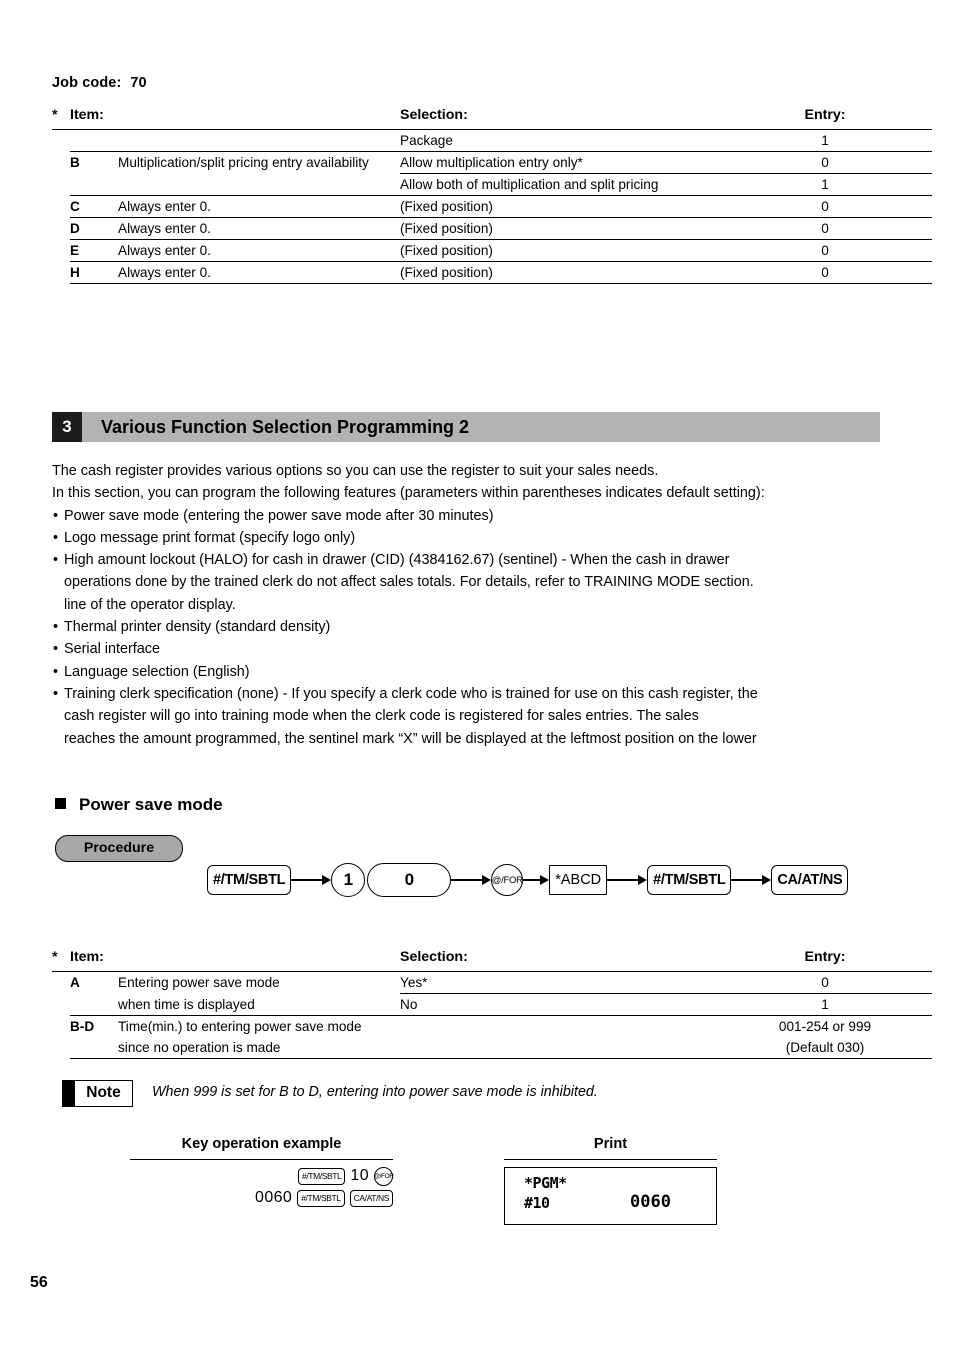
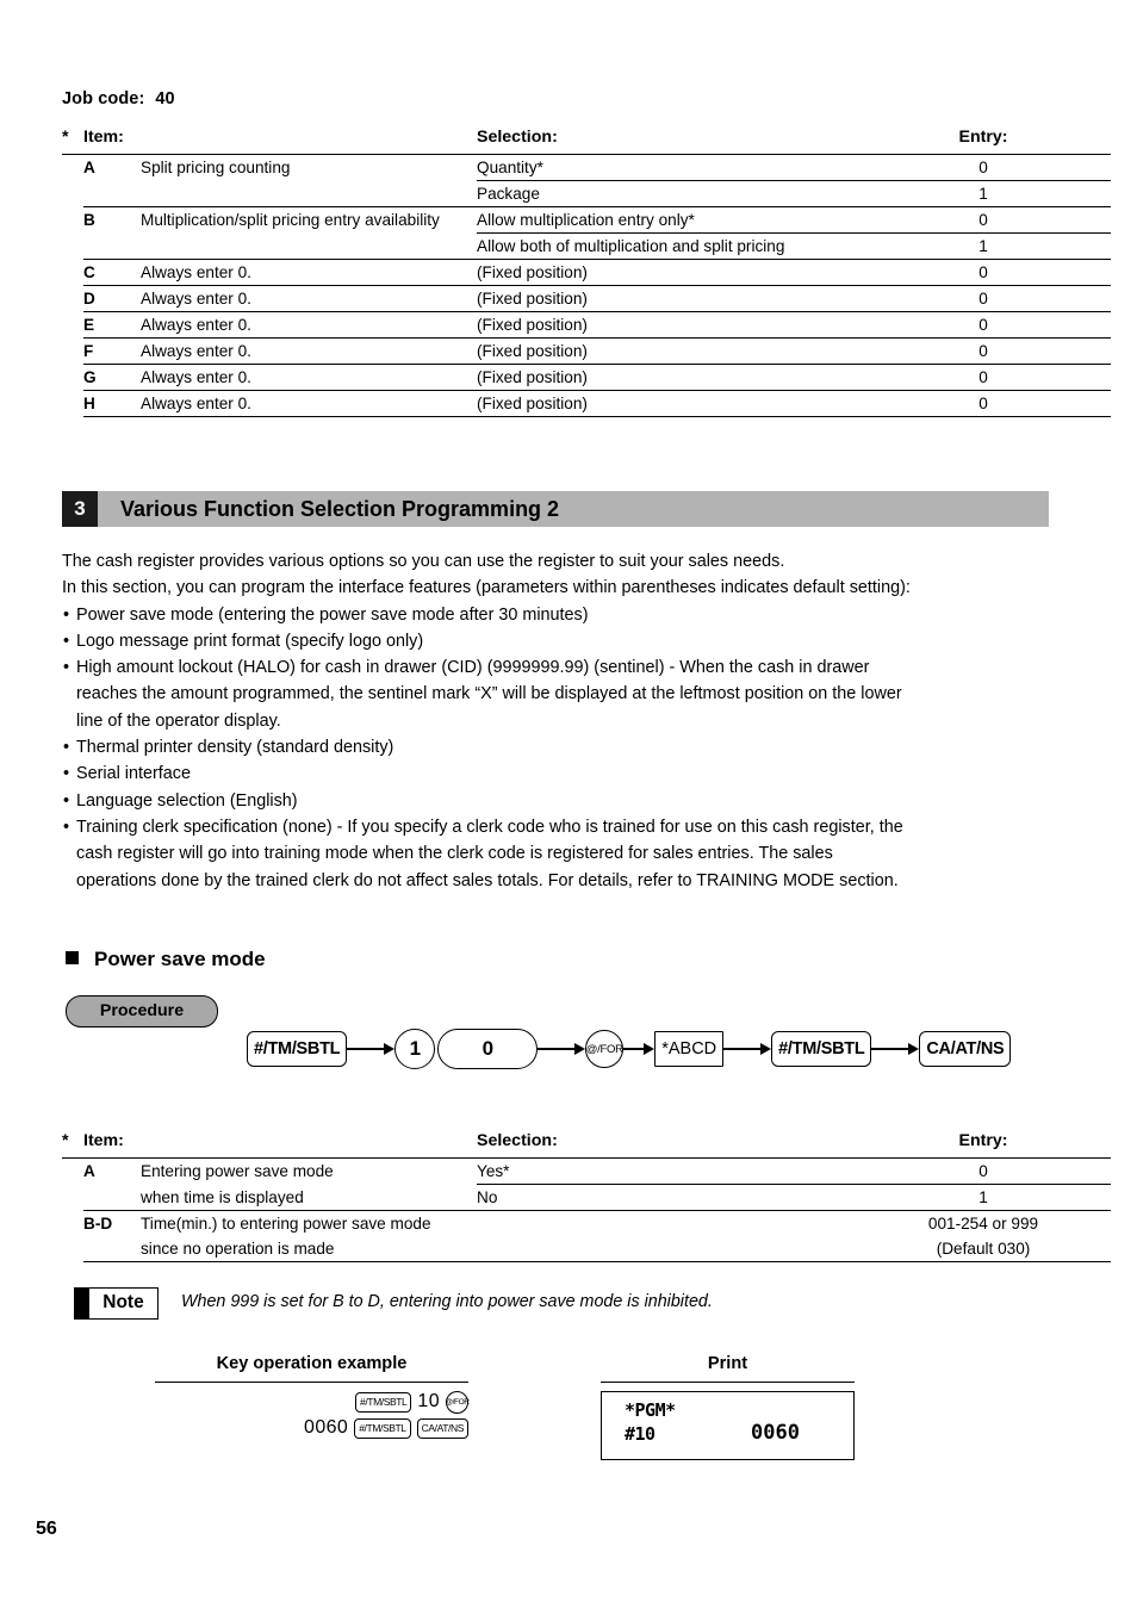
- Job code: 70
+ Job code: 40
  *	Item:		Selection:	Entry:
+ 	A	Split pricing counting	Quantity*	0
  			Package	1
  	B	Multiplication/split pricing entry availability	Allow multiplication entry only*	0
  			Allow both of multiplication and split pricing	1
  	C	Always enter 0.	(Fixed position)	0
  	D	Always enter 0.	(Fixed position)	0
  	E	Always enter 0.	(Fixed position)	0
+ 	F	Always enter 0.	(Fixed position)	0
+ 	G	Always enter 0.	(Fixed position)	0
  	H	Always enter 0.	(Fixed position)	0
  3
  Various Function Selection Programming 2
  The cash register provides various options so you can use the register to suit your sales needs.
- In this section, you can program the following features (parameters within parentheses indicates default setting):
+ In this section, you can program the interface features (parameters within parentheses indicates default setting):
  •
  Power save mode (entering the power save mode after 30 minutes)
  •
  Logo message print format (specify logo only)
  •
- High amount lockout (HALO) for cash in drawer (CID) (4384162.67) (sentinel) - When the cash in drawer
+ High amount lockout (HALO) for cash in drawer (CID) (9999999.99) (sentinel) - When the cash in drawer
- operations done by the trained clerk do not affect sales totals. For details, refer to TRAINING MODE section.
+ reaches the amount programmed, the sentinel mark “X” will be displayed at the leftmost position on the lower
  line of the operator display.
  •
  Thermal printer density (standard density)
  •
  Serial interface
  •
  Language selection (English)
  •
  Training clerk specification (none) - If you specify a clerk code who is trained for use on this cash register, the
  cash register will go into training mode when the clerk code is registered for sales entries. The sales
- reaches the amount programmed, the sentinel mark “X” will be displayed at the leftmost position on the lower
+ operations done by the trained clerk do not affect sales totals. For details, refer to TRAINING MODE section.
  Power save mode
  Procedure
  #/TM/SBTL
  1
  0
  @/FOR
  *ABCD
  #/TM/SBTL
  CA/AT/NS
  *	Item:		Selection:	Entry:
  	A	Entering power save mode	Yes*	0
  		when time is displayed	No	1
  	B-D	Time(min.) to entering power save mode		001-254 or 999
  		since no operation is made		(Default 030)
  Note
  When 999 is set for B to D, entering into power save mode is inhibited.
  Key operation example
  Print
  #/TM/SBTL
  10
  0060
  #/TM/SBTL
  CA/AT/NS
  *PGM*
  #10
  0060
  56
